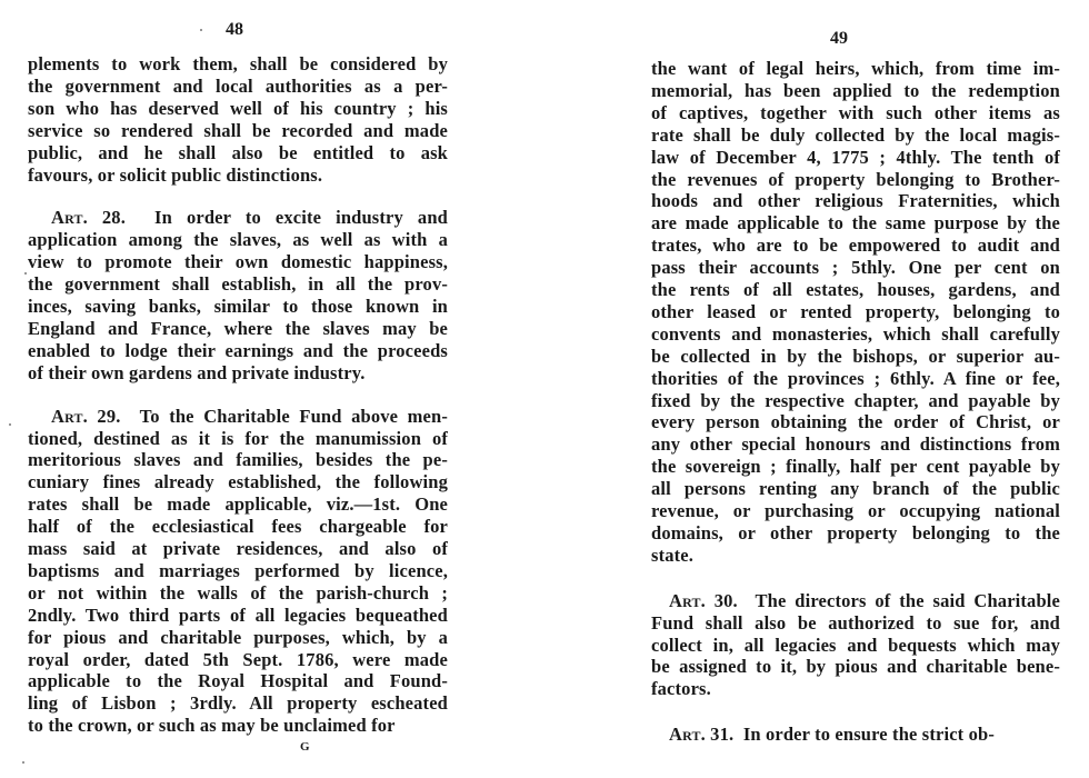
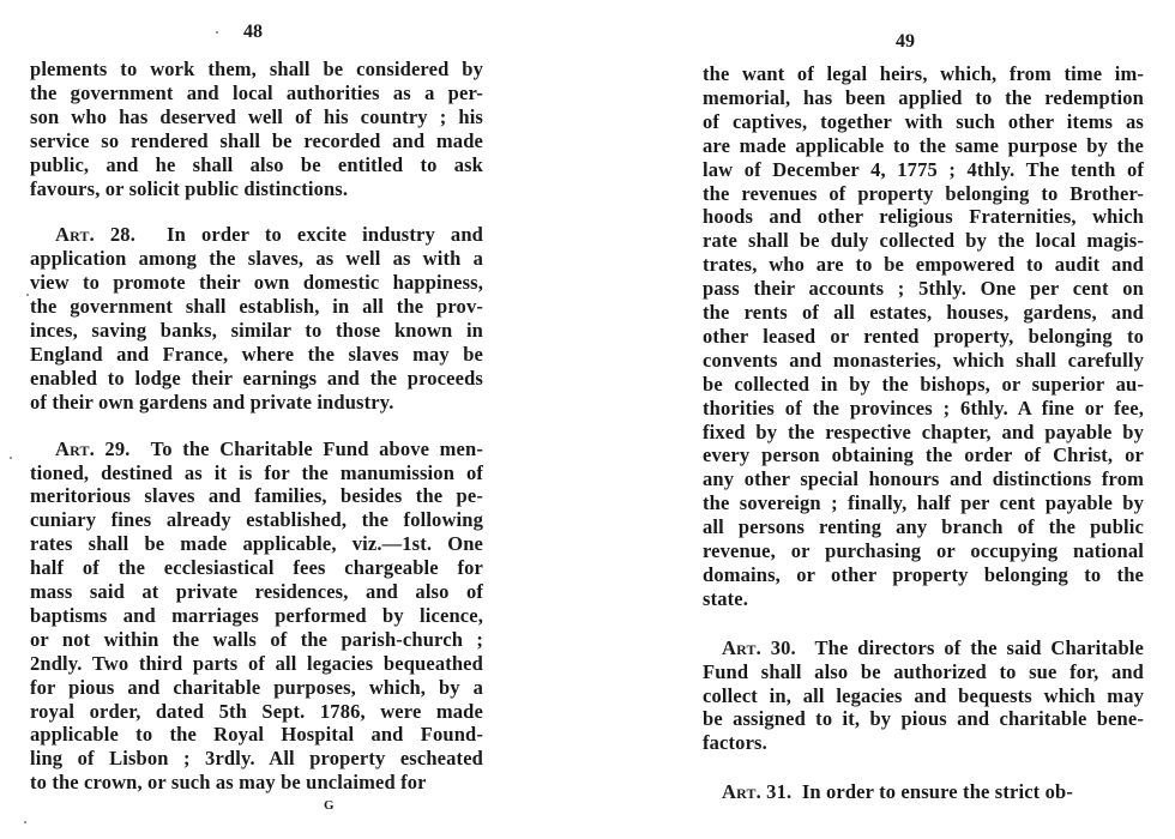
  48
  plements to work them, shall be considered by
  the government and local authorities as a per-
  son who has deserved well of his country ; his
  service so rendered shall be recorded and made
  public, and he shall also be entitled to ask
  favours, or solicit public distinctions.
  Art. 28. In order to excite industry and
  application among the slaves, as well as with a
  view to promote their own domestic happiness,
  the government shall establish, in all the prov-
  inces, saving banks, similar to those known in
  England and France, where the slaves may be
  enabled to lodge their earnings and the proceeds
  of their own gardens and private industry.
  Art. 29. To the Charitable Fund above men-
  tioned, destined as it is for the manumission of
  meritorious slaves and families, besides the pe-
  cuniary fines already established, the following
  rates shall be made applicable, viz.—1st. One
  half of the ecclesiastical fees chargeable for
  mass said at private residences, and also of
  baptisms and marriages performed by licence,
  or not within the walls of the parish-church ;
  2ndly. Two third parts of all legacies bequeathed
  for pious and charitable purposes, which, by a
  royal order, dated 5th Sept. 1786, were made
  applicable to the Royal Hospital and Found-
  ling of Lisbon ; 3rdly. All property escheated
  to the crown, or such as may be unclaimed for
  49
  the want of legal heirs, which, from time im-
  memorial, has been applied to the redemption
  of captives, together with such other items as
- rate shall be duly collected by the local magis-
+ are made applicable to the same purpose by the
  law of December 4, 1775 ; 4thly. The tenth of
  the revenues of property belonging to Brother-
  hoods and other religious Fraternities, which
- are made applicable to the same purpose by the
+ rate shall be duly collected by the local magis-
  trates, who are to be empowered to audit and
  pass their accounts ; 5thly. One per cent on
  the rents of all estates, houses, gardens, and
  other leased or rented property, belonging to
  convents and monasteries, which shall carefully
  be collected in by the bishops, or superior au-
  thorities of the provinces ; 6thly. A fine or fee,
  fixed by the respective chapter, and payable by
  every person obtaining the order of Christ, or
  any other special honours and distinctions from
  the sovereign ; finally, half per cent payable by
  all persons renting any branch of the public
  revenue, or purchasing or occupying national
  domains, or other property belonging to the
  state.
  Art. 30. The directors of the said Charitable
  Fund shall also be authorized to sue for, and
  collect in, all legacies and bequests which may
  be assigned to it, by pious and charitable bene-
  factors.
  Art. 31. In order to ensure the strict ob-
  G
